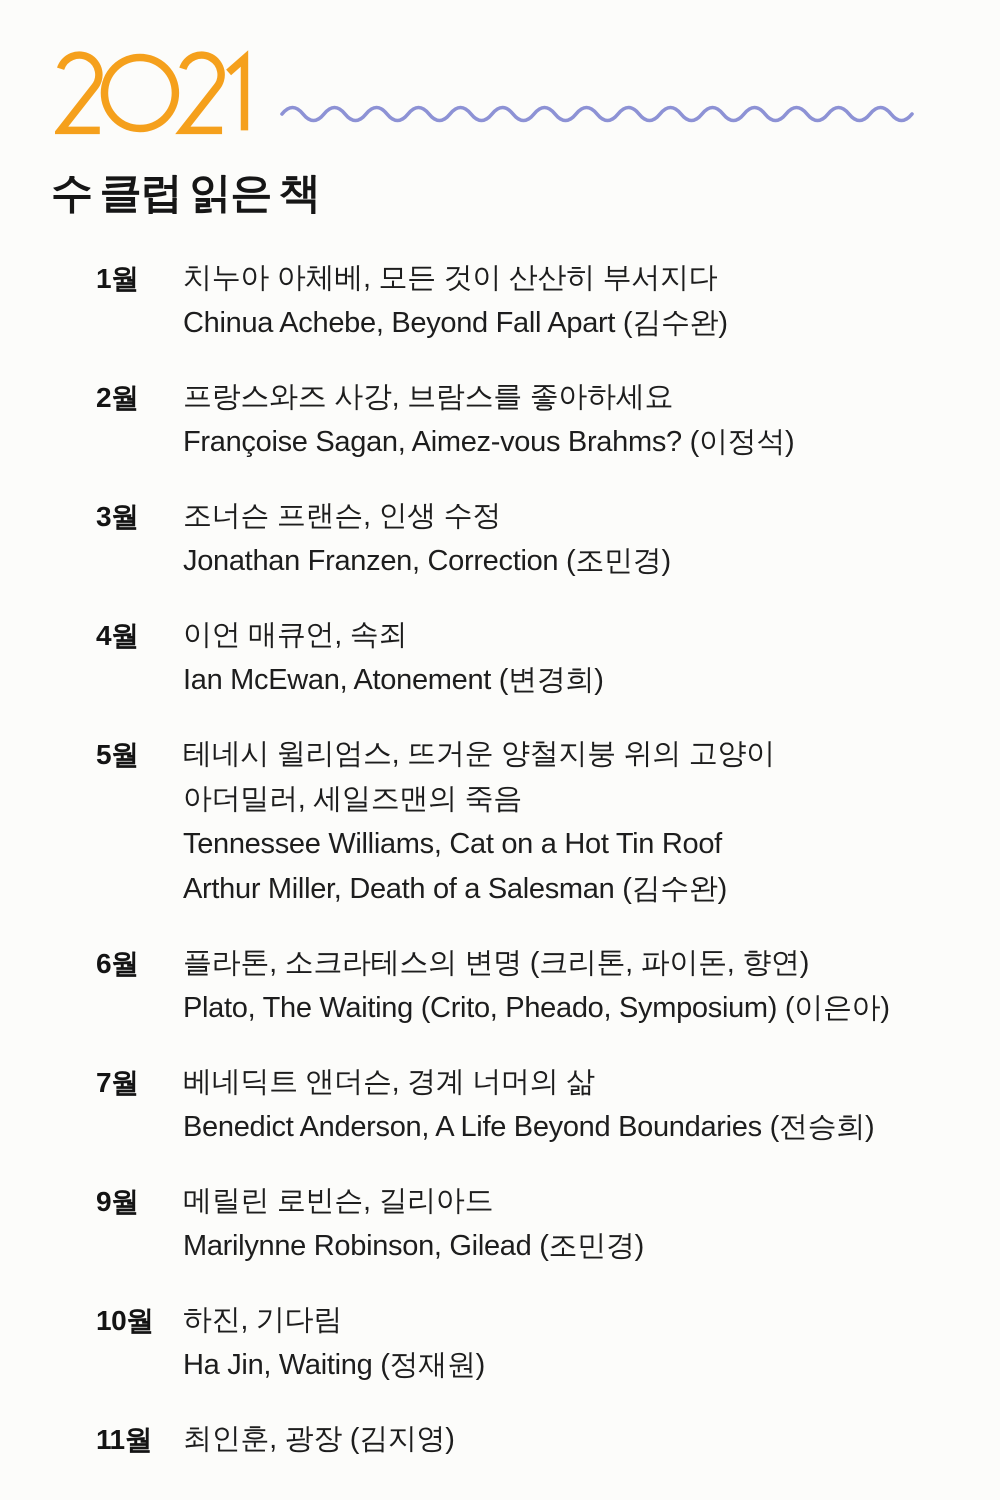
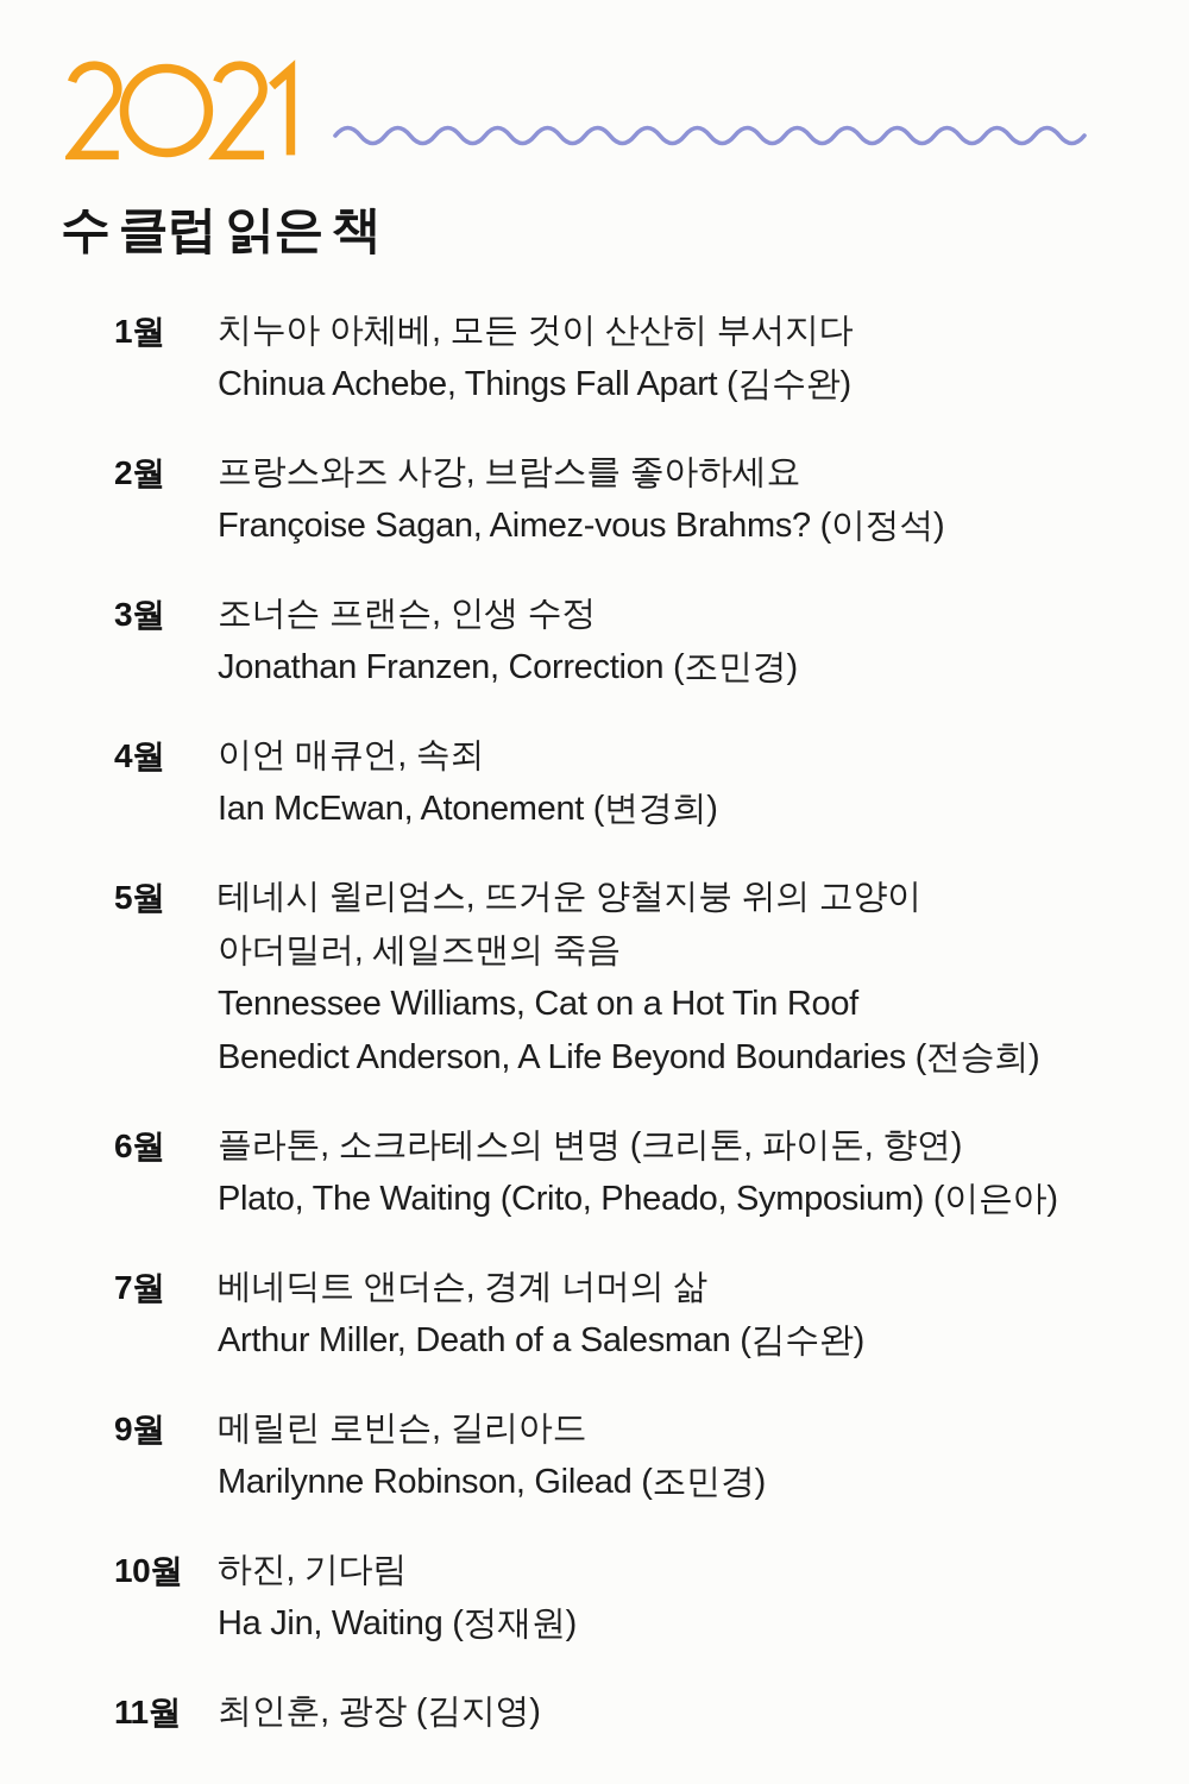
  수 클럽 읽은 책
  1월
  치누아 아체베, 모든 것이 산산히 부서지다
- Chinua Achebe, Beyond Fall Apart (김수완)
+ Chinua Achebe, Things Fall Apart (김수완)
  2월
  프랑스와즈 사강, 브람스를 좋아하세요
  Françoise Sagan, Aimez-vous Brahms? (이정석)
  3월
  조너슨 프랜슨, 인생 수정
  Jonathan Franzen, Correction (조민경)
  4월
  이언 매큐언, 속죄
  Ian McEwan, Atonement (변경희)
  5월
  테네시 윌리엄스, 뜨거운 양철지붕 위의 고양이
  아더밀러, 세일즈맨의 죽음
  Tennessee Williams, Cat on a Hot Tin Roof
- Arthur Miller, Death of a Salesman (김수완)
+ Benedict Anderson, A Life Beyond Boundaries (전승희)
  6월
  플라톤, 소크라테스의 변명 (크리톤, 파이돈, 향연)
  Plato, The Waiting (Crito, Pheado, Symposium) (이은아)
  7월
  베네딕트 앤더슨, 경계 너머의 삶
- Benedict Anderson, A Life Beyond Boundaries (전승희)
+ Arthur Miller, Death of a Salesman (김수완)
  9월
  메릴린 로빈슨, 길리아드
  Marilynne Robinson, Gilead (조민경)
  10월
  하진, 기다림
  Ha Jin, Waiting (정재원)
  11월
  최인훈, 광장 (김지영)
